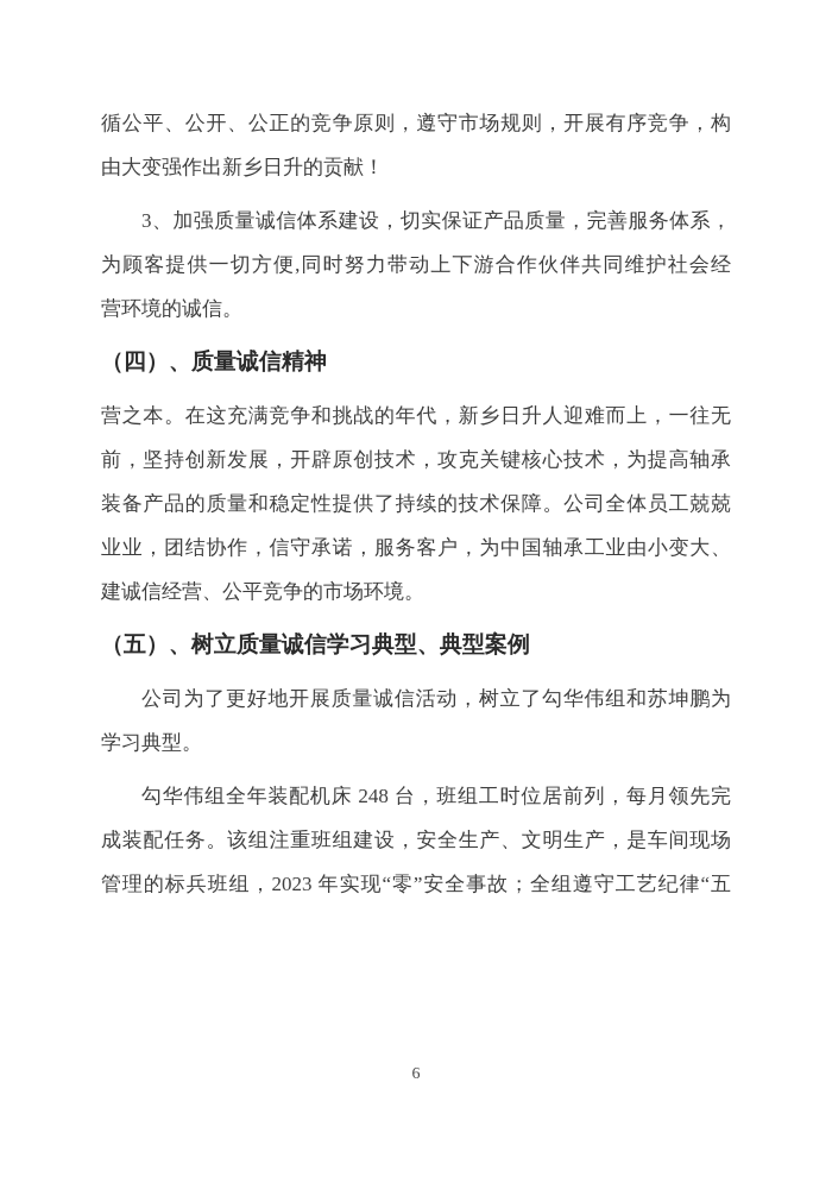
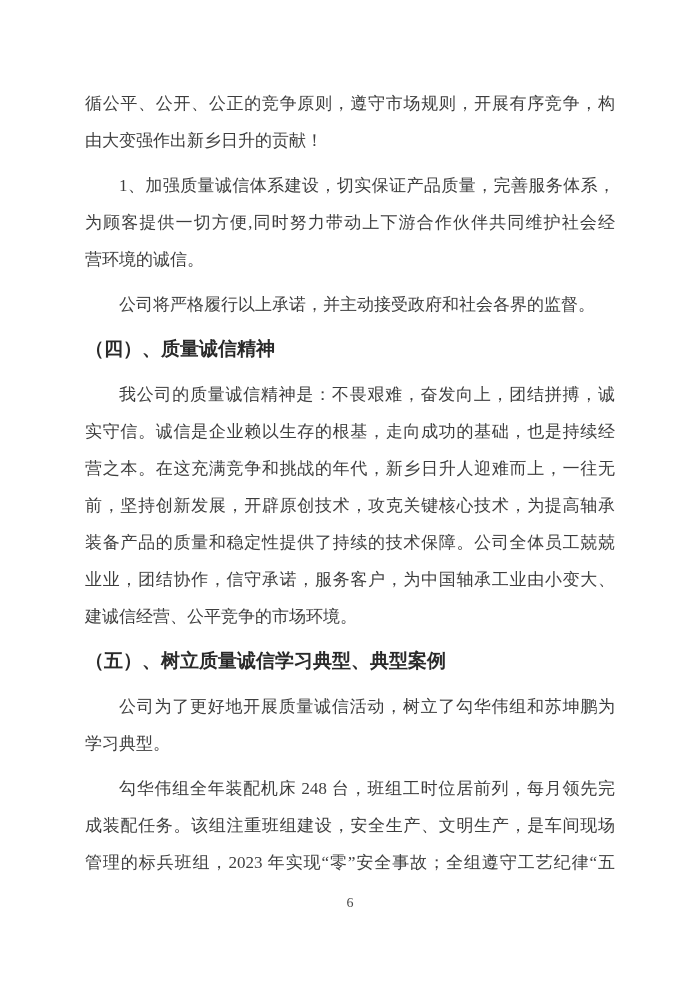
  循公平、公开、公正的竞争原则，遵守市场规则，开展有序竞争，构
  由大变强作出新乡日升的贡献！
- 3、加强质量诚信体系建设，切实保证产品质量，完善服务体系，
+ 1、加强质量诚信体系建设，切实保证产品质量，完善服务体系，
  为顾客提供一切方便,同时努力带动上下游合作伙伴共同维护社会经
  营环境的诚信。
+ 公司将严格履行以上承诺，并主动接受政府和社会各界的监督。
  （四）、质量诚信精神
+ 我公司的质量诚信精神是：不畏艰难，奋发向上，团结拼搏，诚
+ 实守信。诚信是企业赖以生存的根基，走向成功的基础，也是持续经
  营之本。在这充满竞争和挑战的年代，新乡日升人迎难而上，一往无
  前，坚持创新发展，开辟原创技术，攻克关键核心技术，为提高轴承
  装备产品的质量和稳定性提供了持续的技术保障。公司全体员工兢兢
  业业，团结协作，信守承诺，服务客户，为中国轴承工业由小变大、
  建诚信经营、公平竞争的市场环境。
  （五）、树立质量诚信学习典型、典型案例
  公司为了更好地开展质量诚信活动，树立了勾华伟组和苏坤鹏为
  学习典型。
  勾华伟组全年装配机床 248 台，班组工时位居前列，每月领先完
  成装配任务。该组注重班组建设，安全生产、文明生产，是车间现场
  管理的标兵班组，2023 年实现“零”安全事故；全组遵守工艺纪律“五
  6
